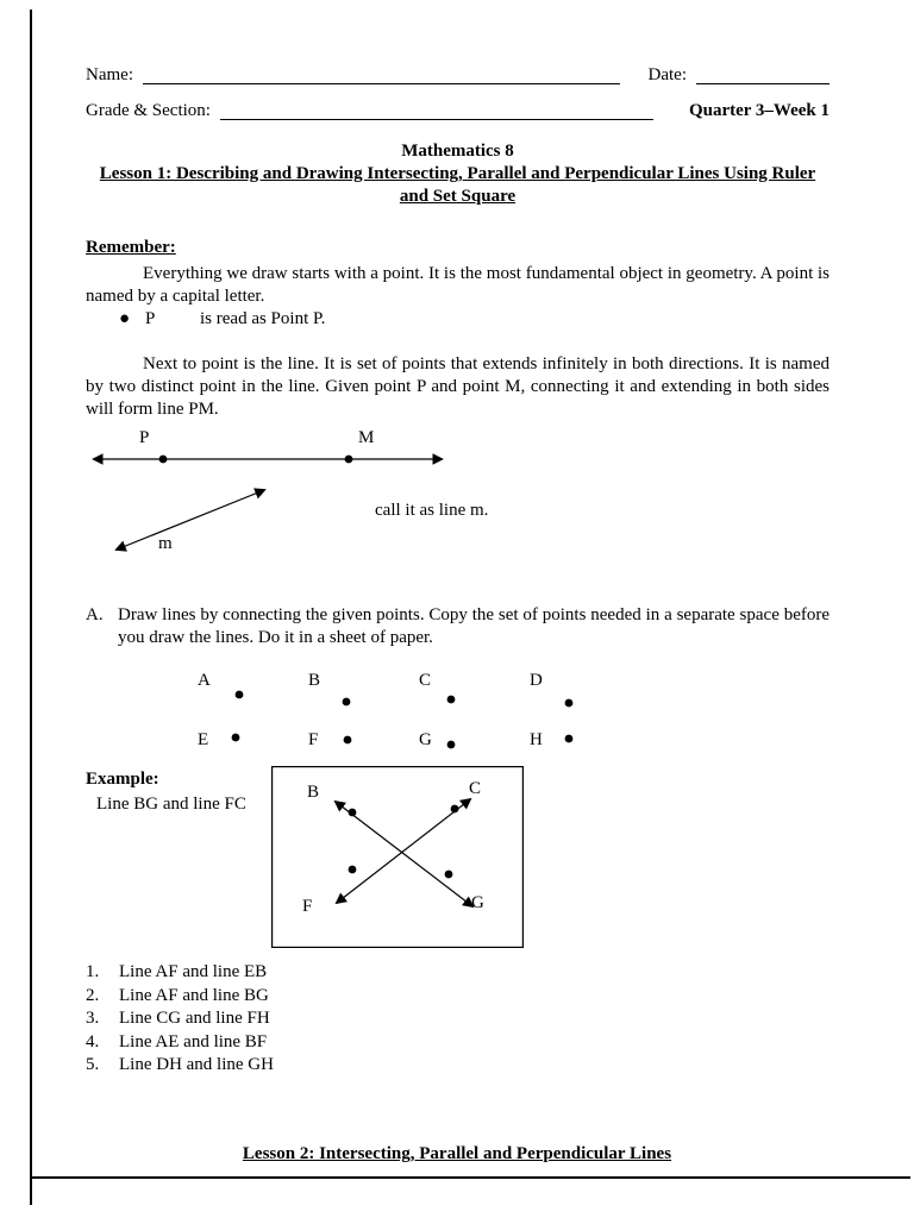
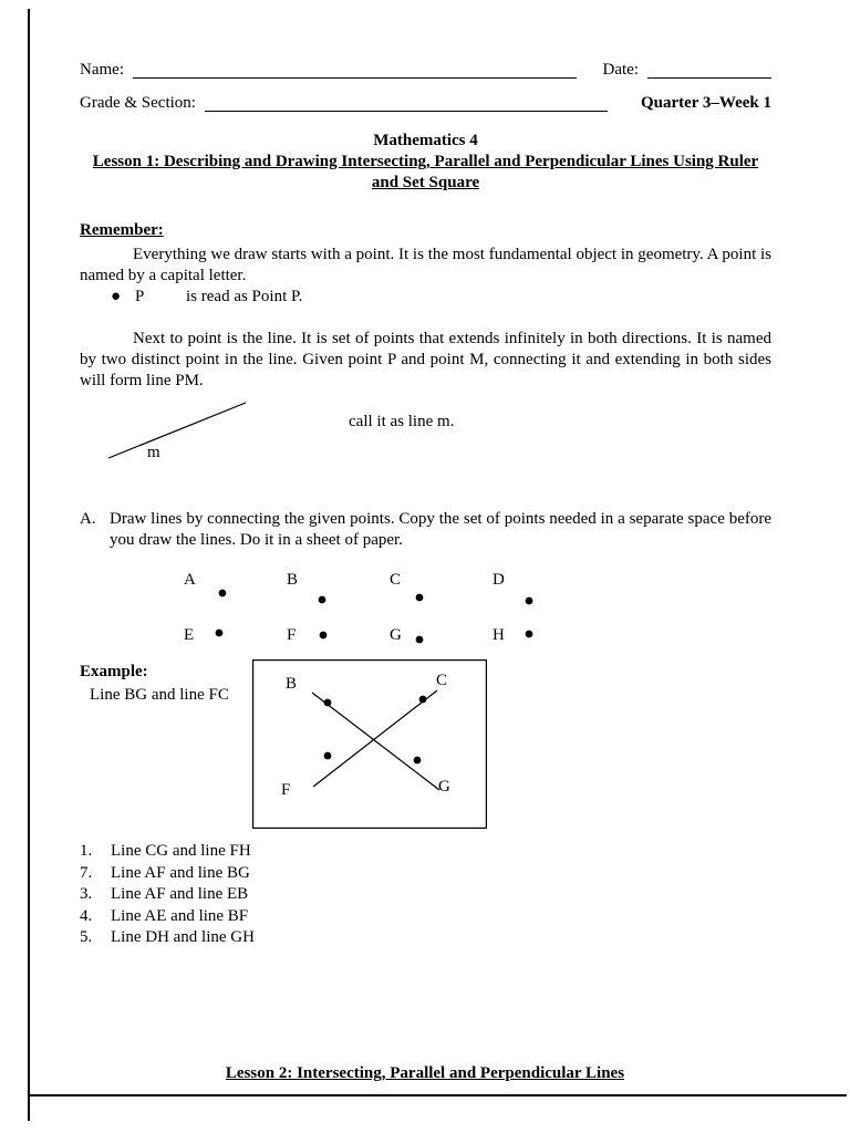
  Name:
  Date:
  Grade & Section:
  Quarter 3–Week 1
- Mathematics 8
+ Mathematics 4
  Lesson 1: Describing and Drawing Intersecting, Parallel and Perpendicular Lines Using Ruler and Set Square
  Remember:
  Everything we draw starts with a point. It is the most fundamental object in geometry. A point is named by a capital letter.
  ● P is read as Point P.
  Next to point is the line. It is set of points that extends infinitely in both directions. It is named by two distinct point in the line. Given point P and point M, connecting it and extending in both sides will form line PM.
- P
- M
  m
  call it as line m.
  A.
  Draw lines by connecting the given points. Copy the set of points needed in a separate space before you draw the lines. Do it in a sheet of paper.
  A
  B
  C
  D
  E
  F
  G
  H
  Example:
  Line BG and line FC
  B
  C
  F
  G
  1.
- Line AF and line EB
+ Line CG and line FH
- 2.
+ 7.
  Line AF and line BG
  3.
- Line CG and line FH
+ Line AF and line EB
  4.
  Line AE and line BF
  5.
  Line DH and line GH
  Lesson 2: Intersecting, Parallel and Perpendicular Lines
